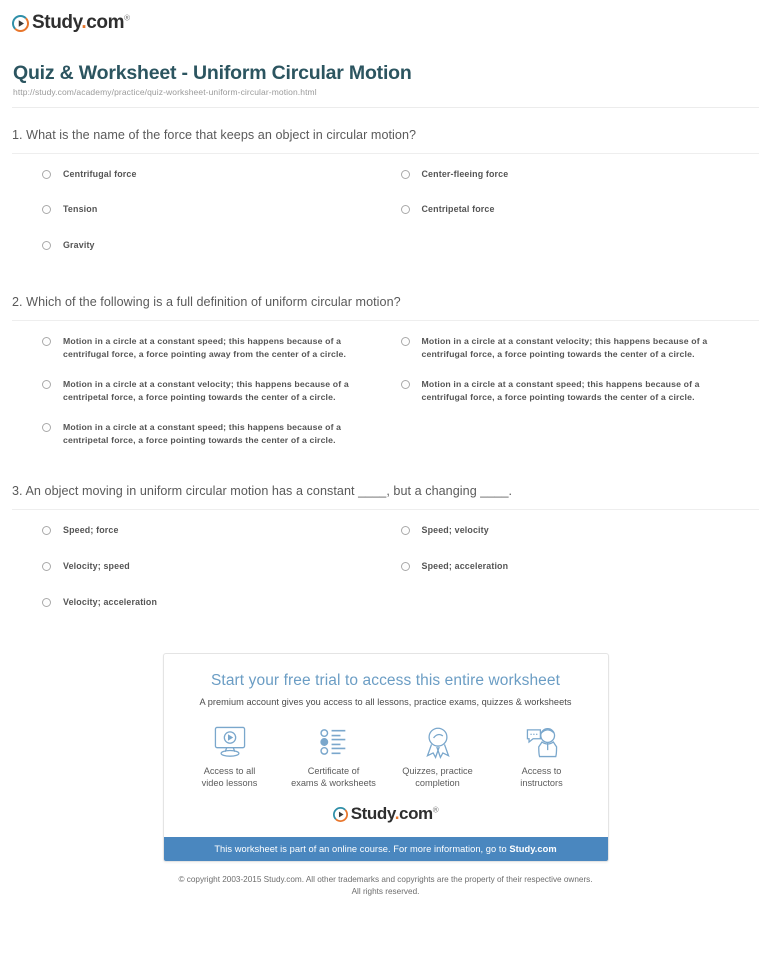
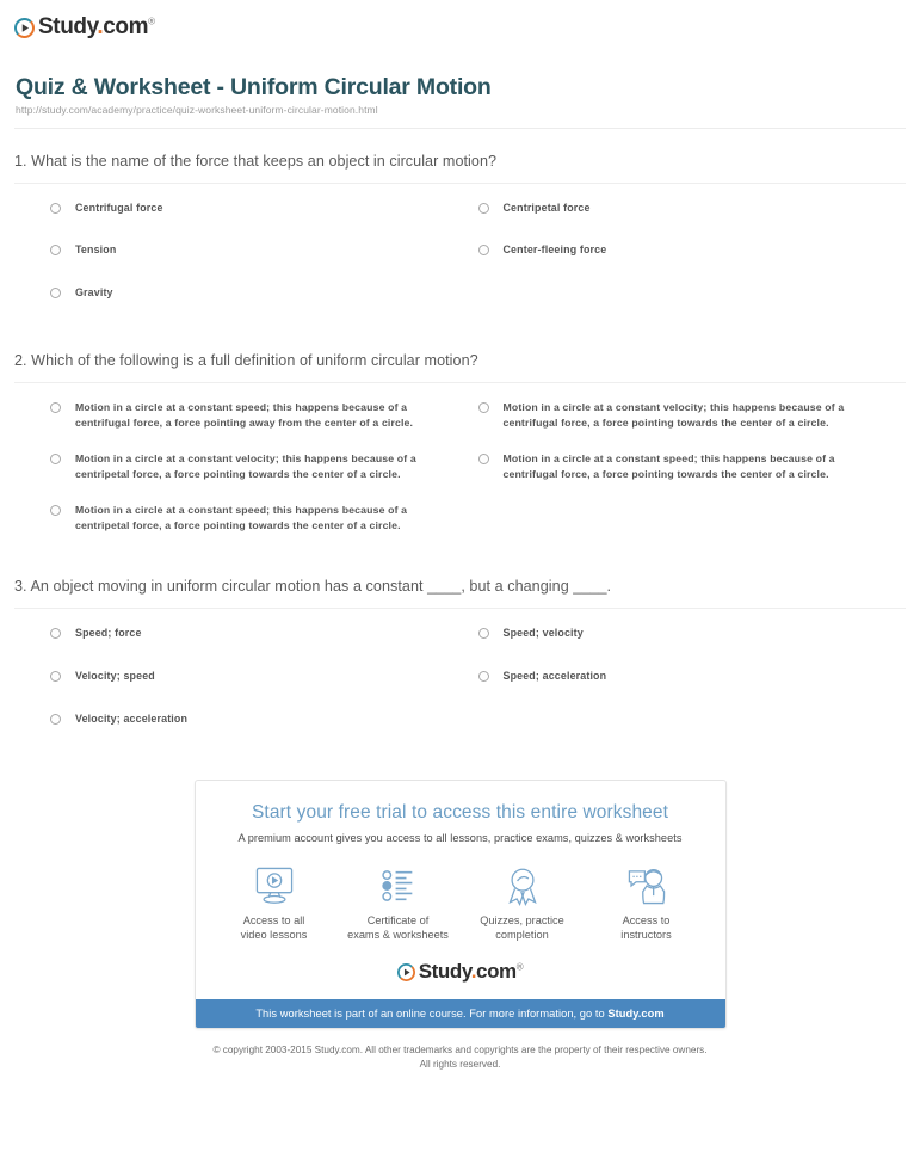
  Study.com®
  Quiz & Worksheet - Uniform Circular Motion
  http://study.com/academy/practice/quiz-worksheet-uniform-circular-motion.html
  1. What is the name of the force that keeps an object in circular motion?
  Centrifugal force
- Center-fleeing force
+ Centripetal force
  Tension
- Centripetal force
+ Center-fleeing force
  Gravity
  2. Which of the following is a full definition of uniform circular motion?
  Motion in a circle at a constant speed; this happens because of a centrifugal force, a force pointing away from the center of a circle.
  Motion in a circle at a constant velocity; this happens because of a centrifugal force, a force pointing towards the center of a circle.
  Motion in a circle at a constant velocity; this happens because of a centripetal force, a force pointing towards the center of a circle.
  Motion in a circle at a constant speed; this happens because of a centrifugal force, a force pointing towards the center of a circle.
  Motion in a circle at a constant speed; this happens because of a centripetal force, a force pointing towards the center of a circle.
  3. An object moving in uniform circular motion has a constant ____, but a changing ____.
  Speed; force
  Speed; velocity
  Velocity; speed
  Speed; acceleration
  Velocity; acceleration
  Start your free trial to access this entire worksheet
  A premium account gives you access to all lessons, practice exams, quizzes & worksheets
  Access to all
  video lessons
  Certificate of
  exams & worksheets
  Quizzes, practice
  completion
  Access to
  instructors
  Study.com®
  This worksheet is part of an online course. For more information, go to Study.com
  © copyright 2003-2015 Study.com. All other trademarks and copyrights are the property of their respective owners.
  All rights reserved.
